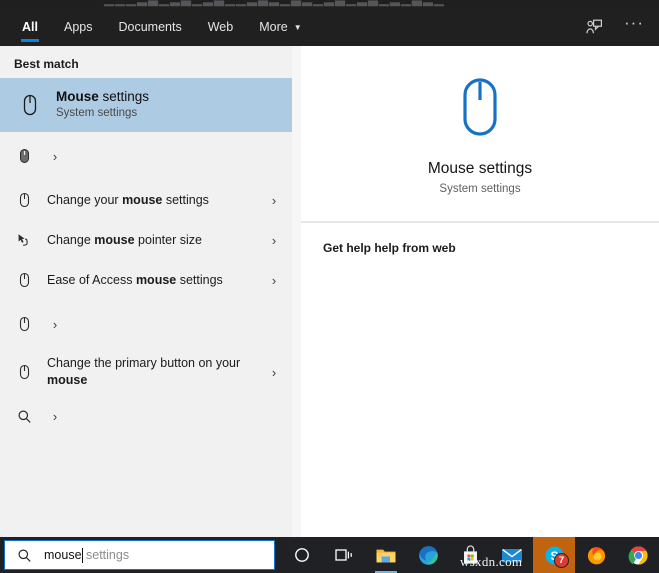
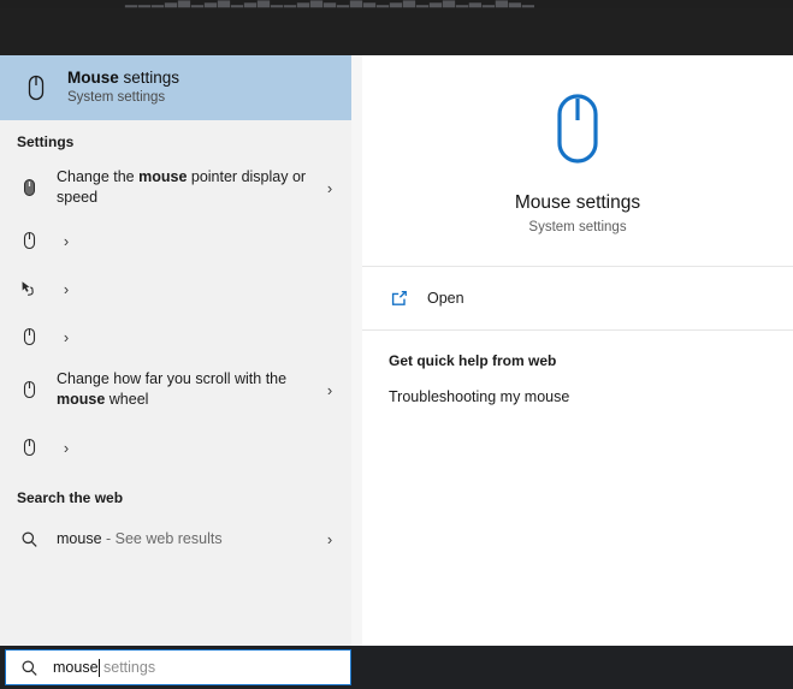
- All
- Apps
- Documents
- Web
- More
- ▼
- ···
- Best match
  Mouse settings
  System settings
+ Settings
+ Change the mouse pointer display or speed
  ›
- Change your mouse settings
  ›
- Change mouse pointer size
  ›
- Ease of Access mouse settings
  ›
+ Change how far you scroll with the mouse wheel
  ›
- Change the primary button on your mouse
  ›
+ Search the web
+ mouse - See web results
  ›
  Mouse settings
  System settings
+ Open
- Get help help from web
+ Get quick help from web
+ Troubleshooting my mouse
  mouse
  settings
- S
- 7
- wsxdn.com
